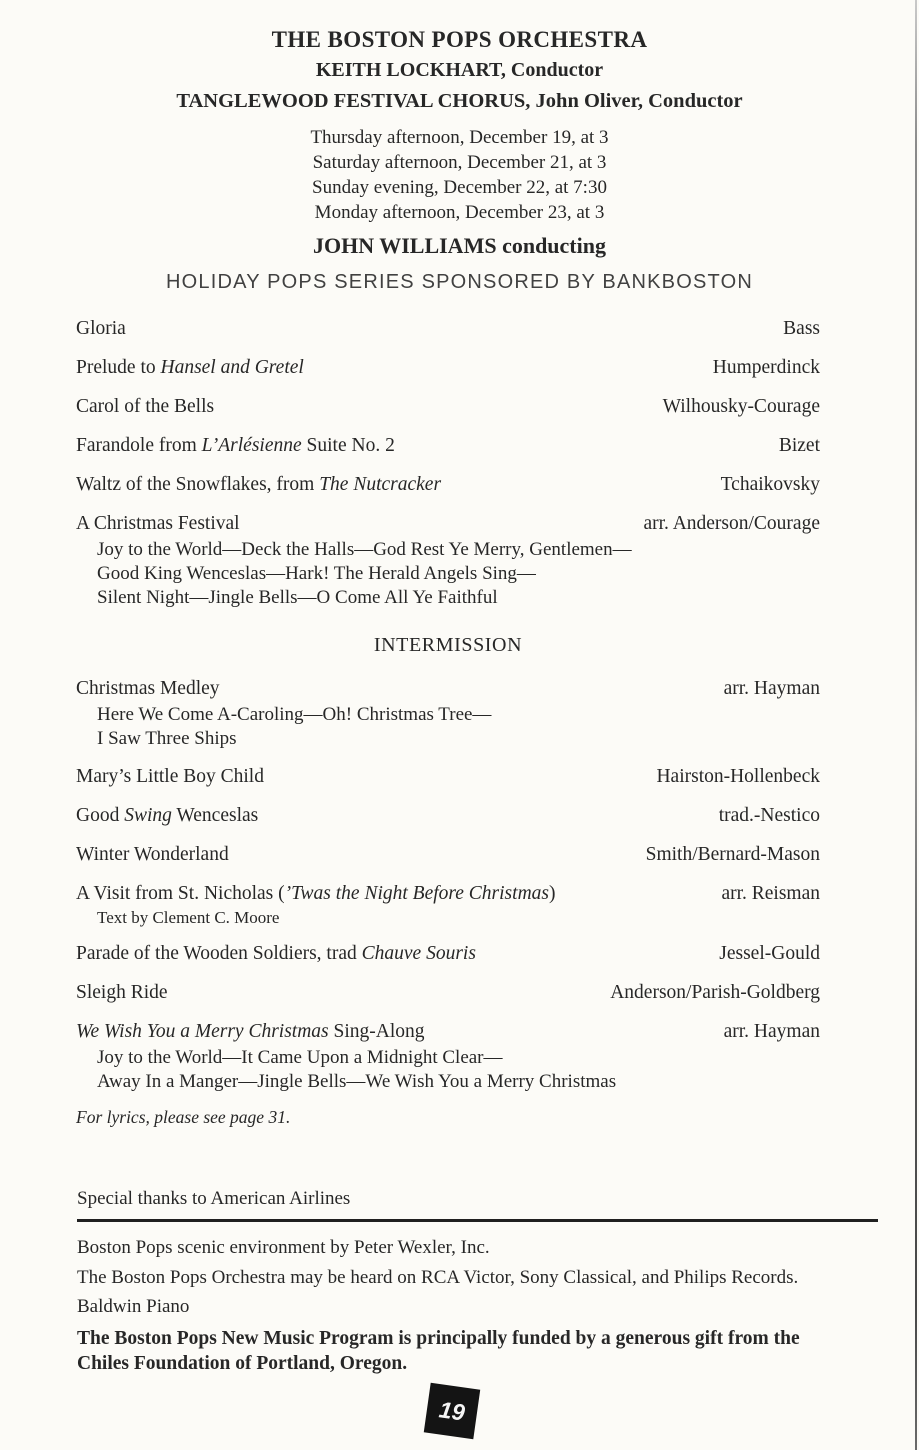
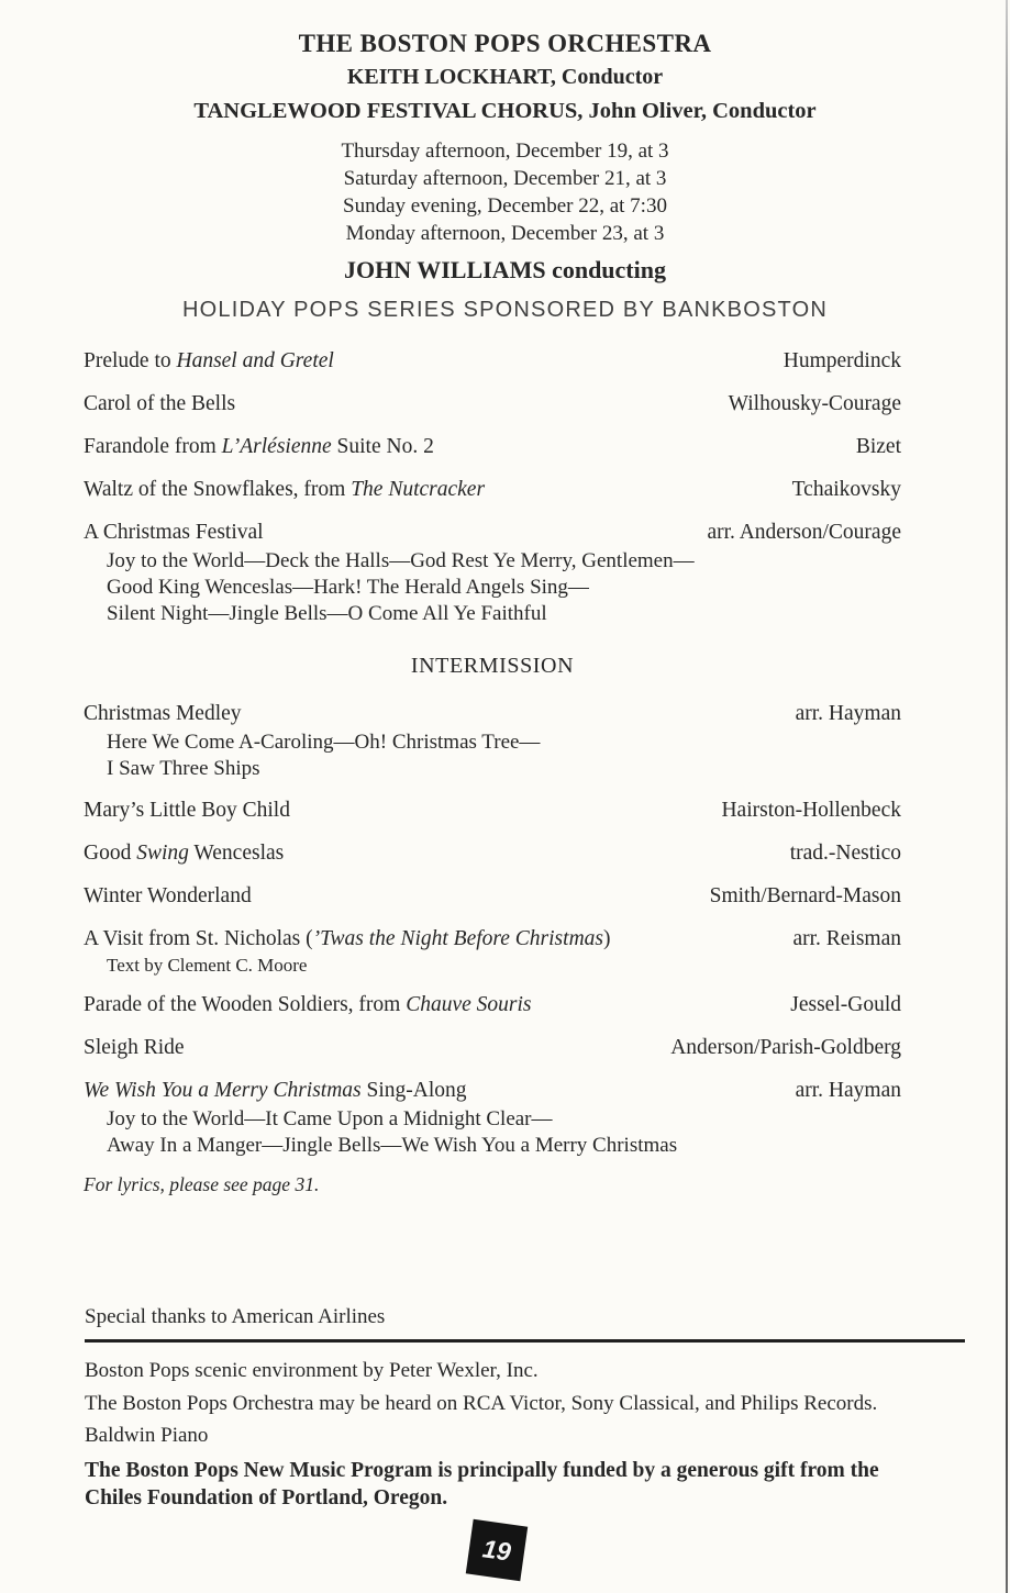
  THE BOSTON POPS ORCHESTRA
  KEITH LOCKHART, Conductor
  TANGLEWOOD FESTIVAL CHORUS, John Oliver, Conductor
  Thursday afternoon, December 19, at 3
  Saturday afternoon, December 21, at 3
  Sunday evening, December 22, at 7:30
  Monday afternoon, December 23, at 3
  JOHN WILLIAMS conducting
  HOLIDAY POPS SERIES SPONSORED BY BANKBOSTON
- Gloria
- Bass
  Prelude to Hansel and Gretel
  Humperdinck
  Carol of the Bells
  Wilhousky-Courage
  Farandole from L’Arlésienne Suite No. 2
  Bizet
  Waltz of the Snowflakes, from The Nutcracker
  Tchaikovsky
  A Christmas Festival
  arr. Anderson/Courage
  Joy to the World—Deck the Halls—God Rest Ye Merry, Gentlemen—
  Good King Wenceslas—Hark! The Herald Angels Sing—
  Silent Night—Jingle Bells—O Come All Ye Faithful
  INTERMISSION
  Christmas Medley
  arr. Hayman
  Here We Come A-Caroling—Oh! Christmas Tree—
  I Saw Three Ships
  Mary’s Little Boy Child
  Hairston-Hollenbeck
  Good Swing Wenceslas
  trad.-Nestico
  Winter Wonderland
  Smith/Bernard-Mason
  A Visit from St. Nicholas (’Twas the Night Before Christmas)
  arr. Reisman
  Text by Clement C. Moore
- Parade of the Wooden Soldiers, trad Chauve Souris
+ Parade of the Wooden Soldiers, from Chauve Souris
  Jessel-Gould
  Sleigh Ride
  Anderson/Parish-Goldberg
  We Wish You a Merry Christmas Sing-Along
  arr. Hayman
  Joy to the World—It Came Upon a Midnight Clear—
  Away In a Manger—Jingle Bells—We Wish You a Merry Christmas
  For lyrics, please see page 31.
  Special thanks to American Airlines
  Boston Pops scenic environment by Peter Wexler, Inc.
  The Boston Pops Orchestra may be heard on RCA Victor, Sony Classical, and Philips Records.
  Baldwin Piano
  The Boston Pops New Music Program is principally funded by a generous gift from the Chiles Foundation of Portland, Oregon.
